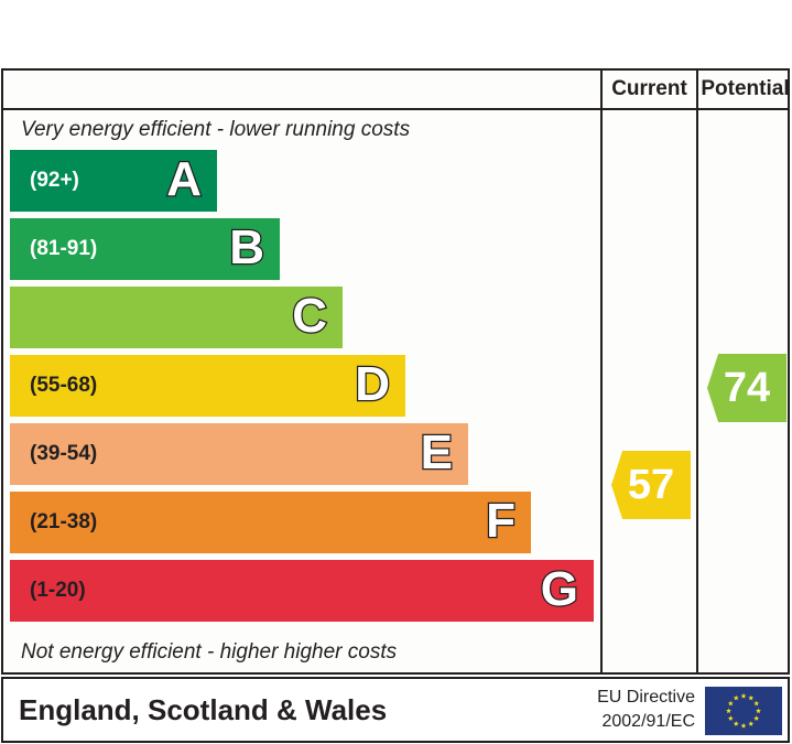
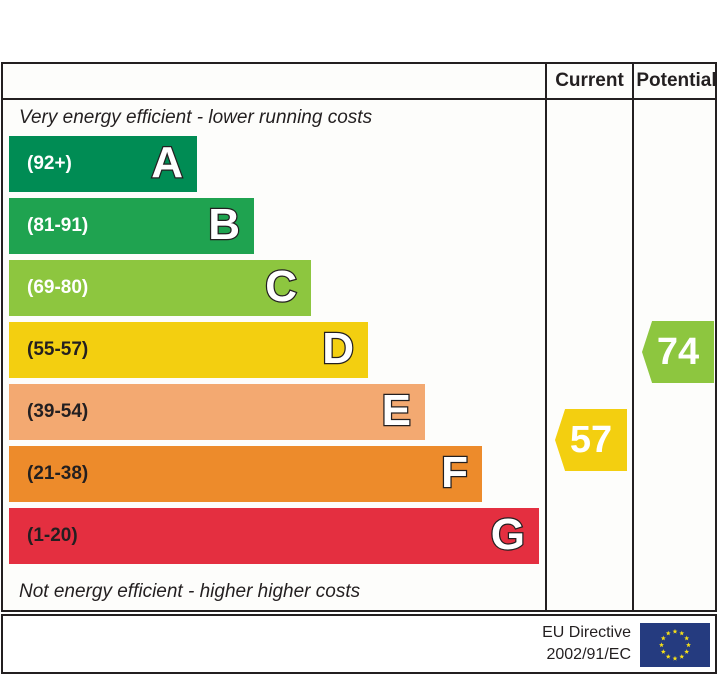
  Current
  Potential
  Very energy efficient - lower running costs
  Not energy efficient - higher higher costs
  (92+)
  A
  (81-91)
  B
+ (69-80)
  C
- (55-68)
+ (55-57)
  D
  (39-54)
  E
  (21-38)
  F
  (1-20)
  G
  57
  74
- England, Scotland & Wales
  EU Directive
  2002/91/EC
